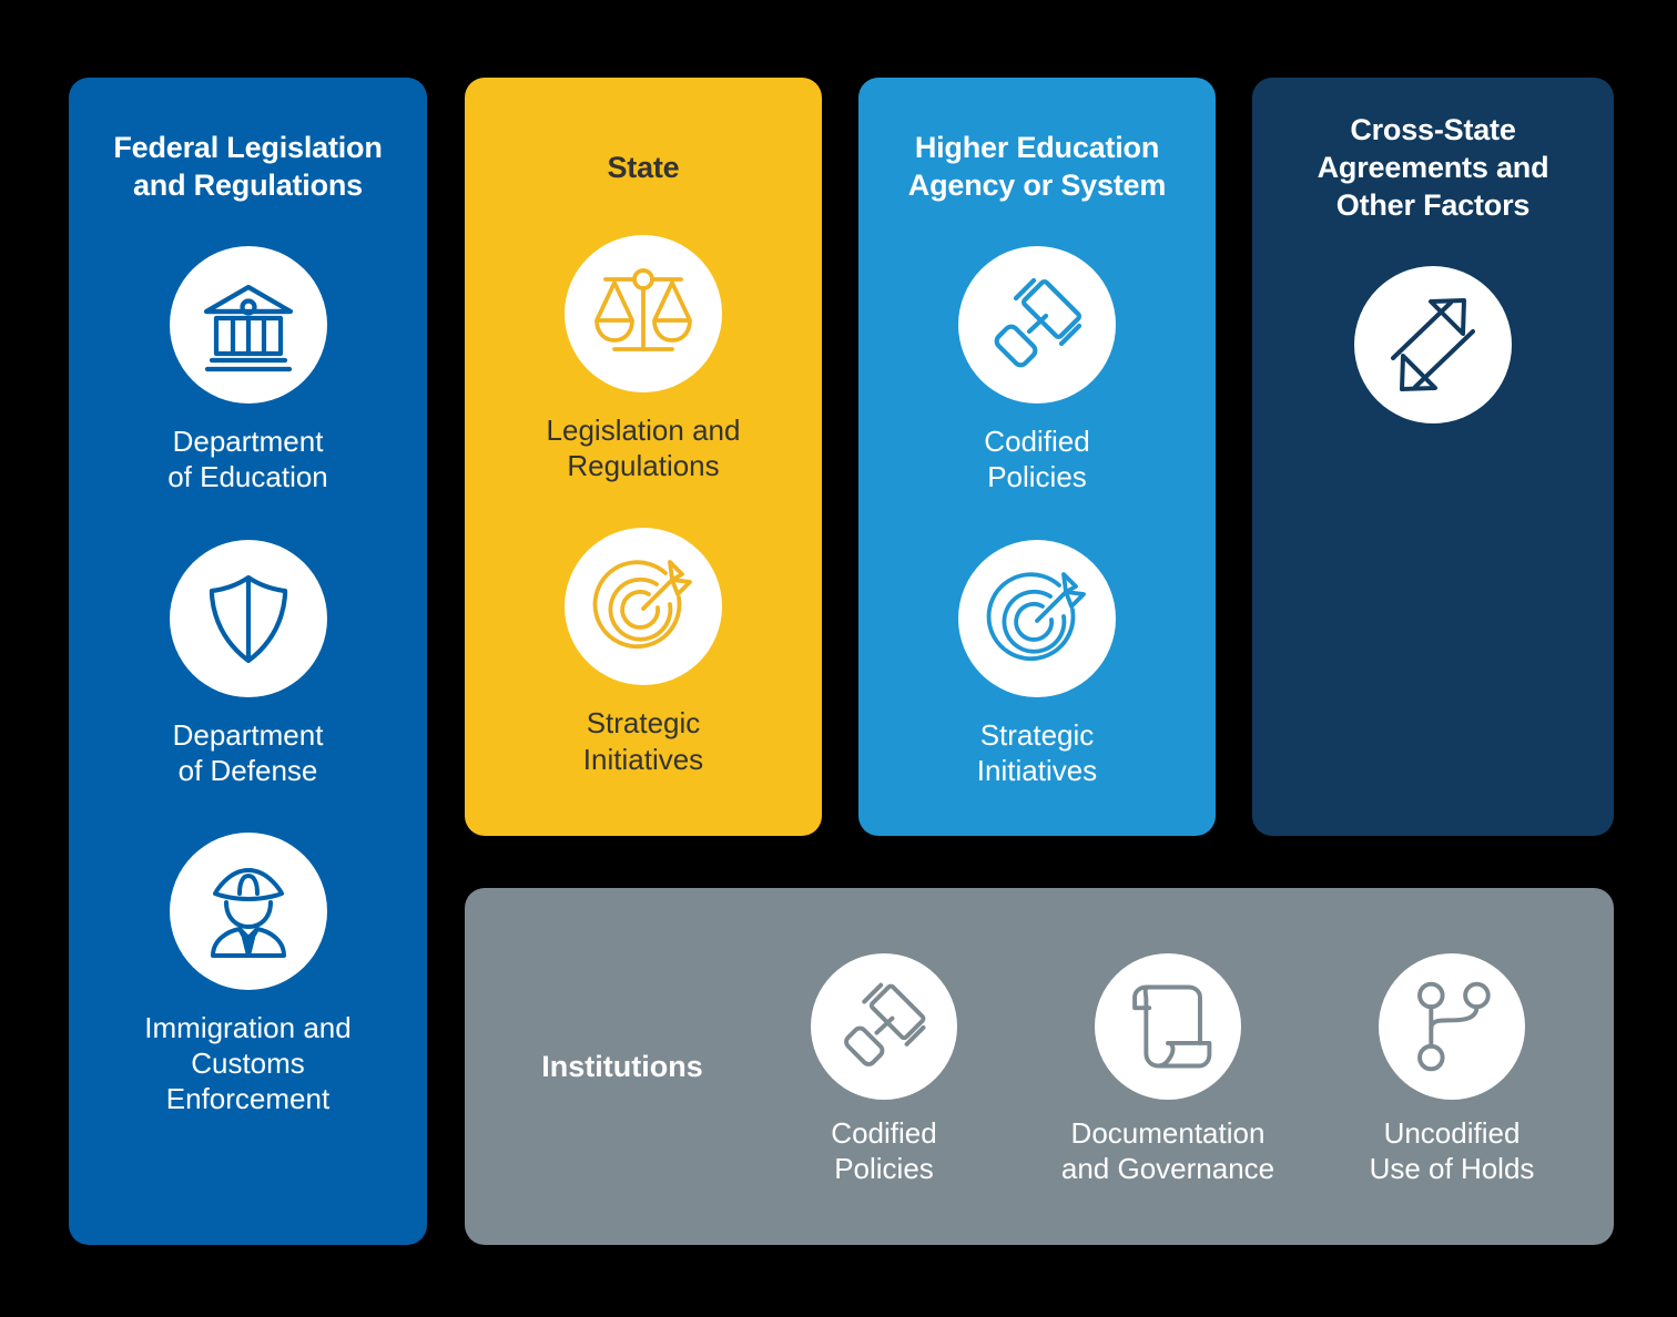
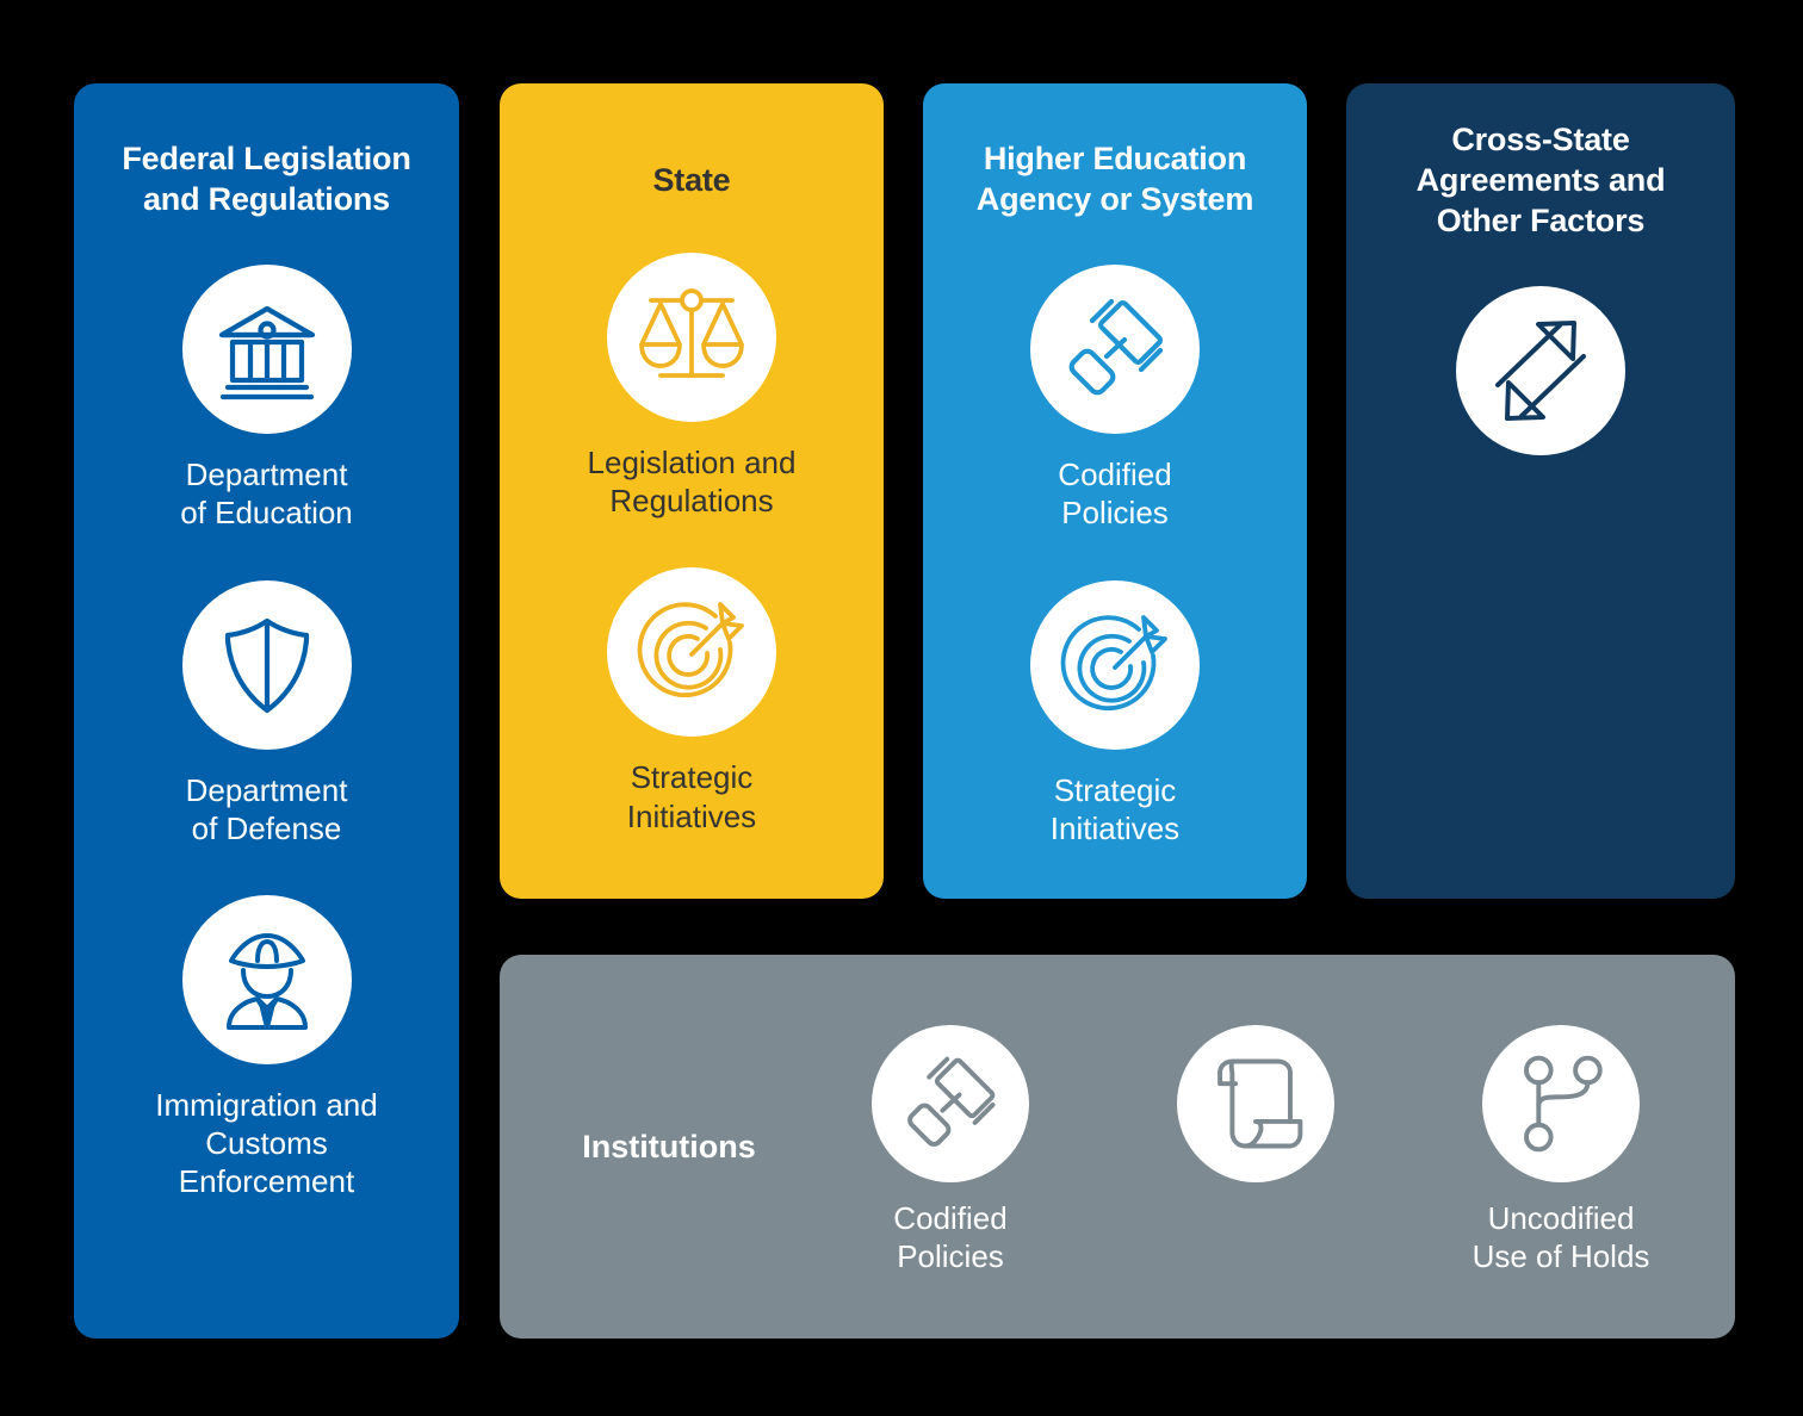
  Federal Legislation
  and Regulations
  Department
  of Education
  Department
  of Defense
  Immigration and
  Customs
  Enforcement
  State
  Legislation and
  Regulations
  Strategic
  Initiatives
  Higher Education
  Agency or System
  Codified
  Policies
  Strategic
  Initiatives
  Cross-State
  Agreements and
  Other Factors
  Institutions
  Codified
  Policies
- Documentation
- and Governance
  Uncodified
  Use of Holds
